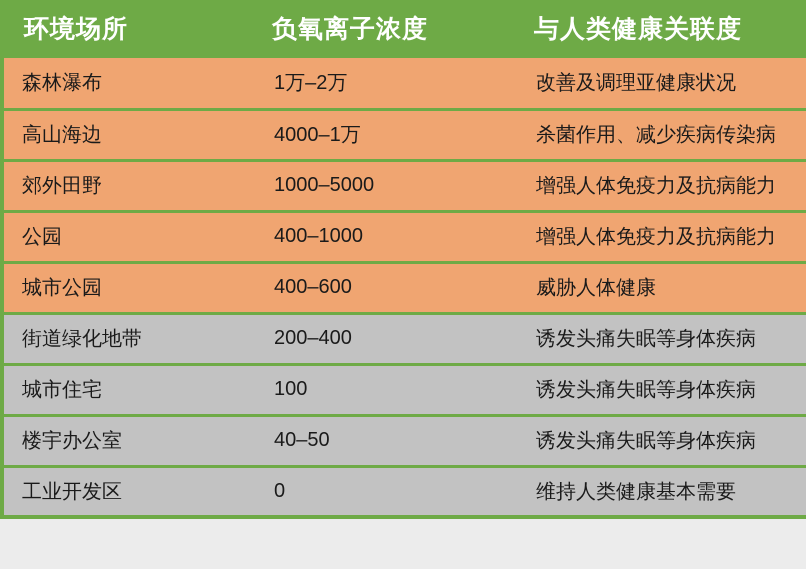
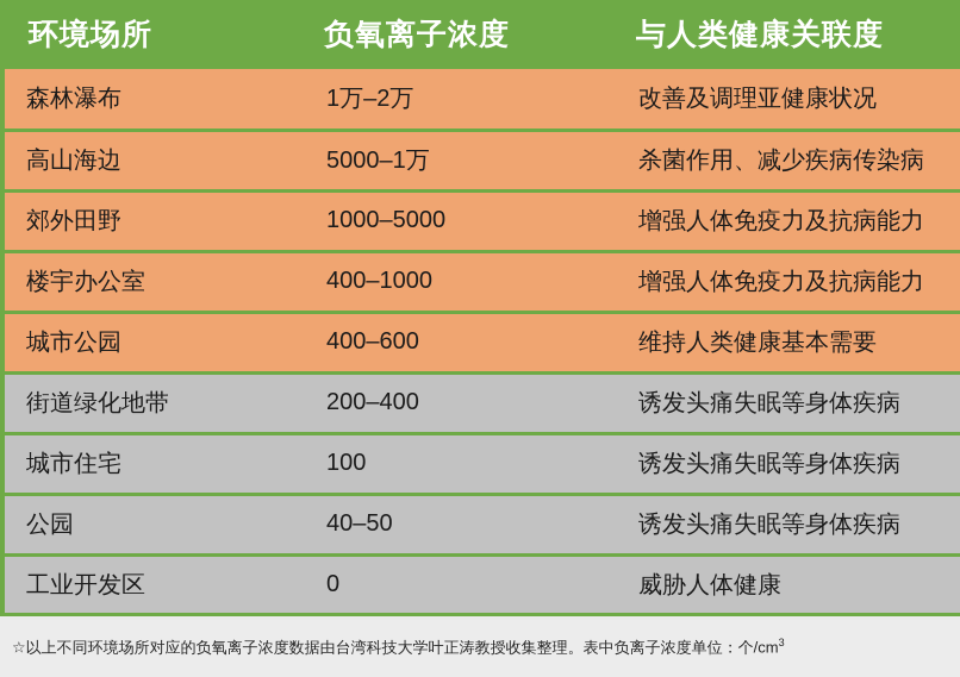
  环境场所	负氧离子浓度	与人类健康关联度
  森林瀑布	1万–2万	改善及调理亚健康状况
- 高山海边	4000–1万	杀菌作用、减少疾病传染病
+ 高山海边	5000–1万	杀菌作用、减少疾病传染病
  郊外田野	1000–5000	增强人体免疫力及抗病能力
- 公园	400–1000	增强人体免疫力及抗病能力
+ 楼宇办公室	400–1000	增强人体免疫力及抗病能力
- 城市公园	400–600	威胁人体健康
+ 城市公园	400–600	维持人类健康基本需要
  街道绿化地带	200–400	诱发头痛失眠等身体疾病
  城市住宅	100	诱发头痛失眠等身体疾病
- 楼宇办公室	40–50	诱发头痛失眠等身体疾病
+ 公园	40–50	诱发头痛失眠等身体疾病
- 工业开发区	0	维持人类健康基本需要
+ 工业开发区	0	威胁人体健康
+ ☆以上不同环境场所对应的负氧离子浓度数据由台湾科技大学叶正涛教授收集整理。表中负离子浓度单位：个/cm3
